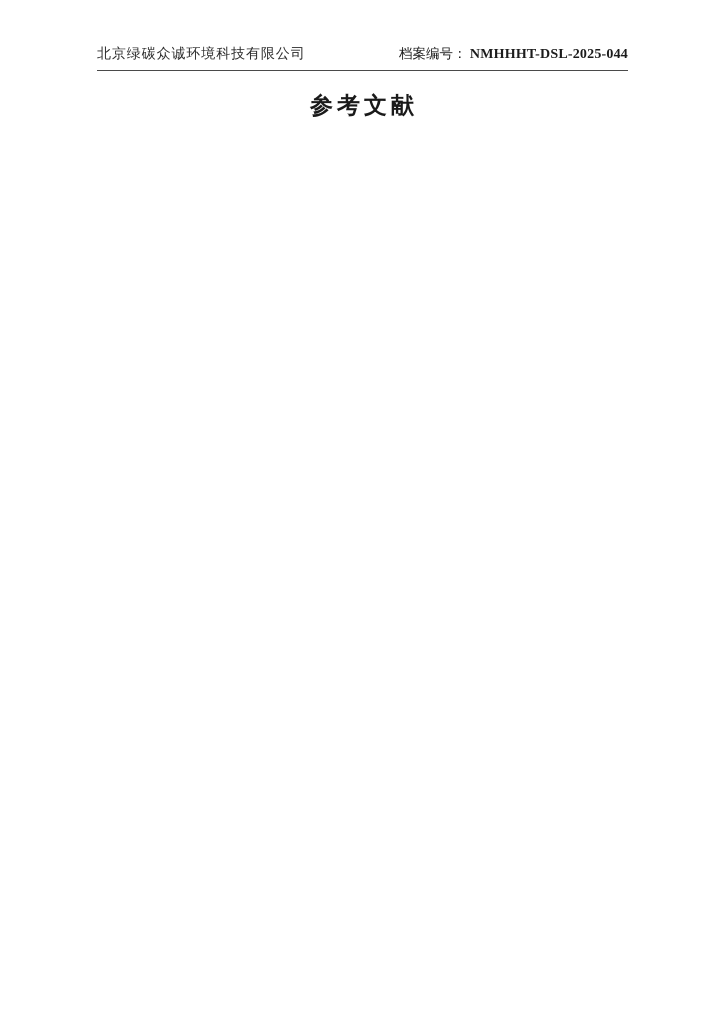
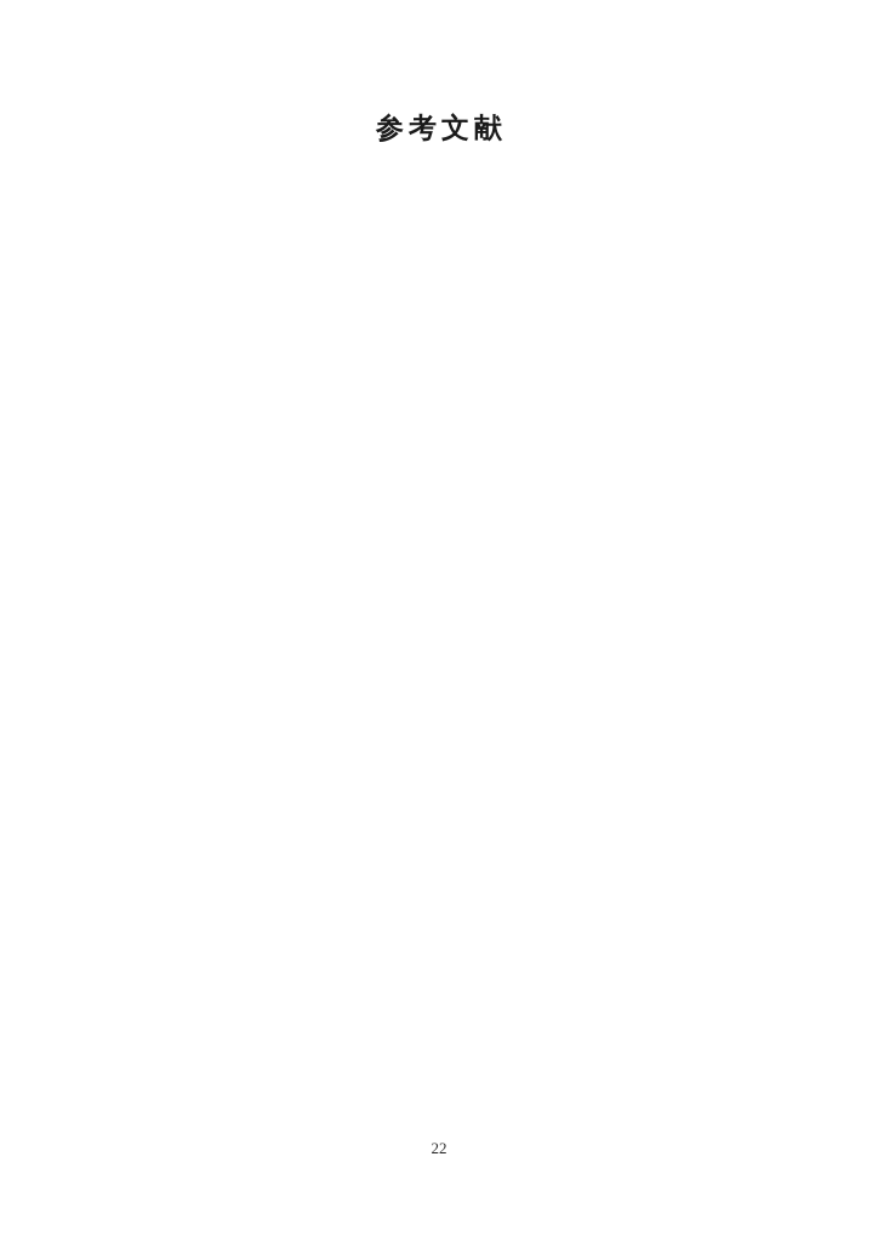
- 北京绿碳众诚环境科技有限公司
- 档案编号： NMHHHT-DSL-2025-044
  参考文献
+ 22
